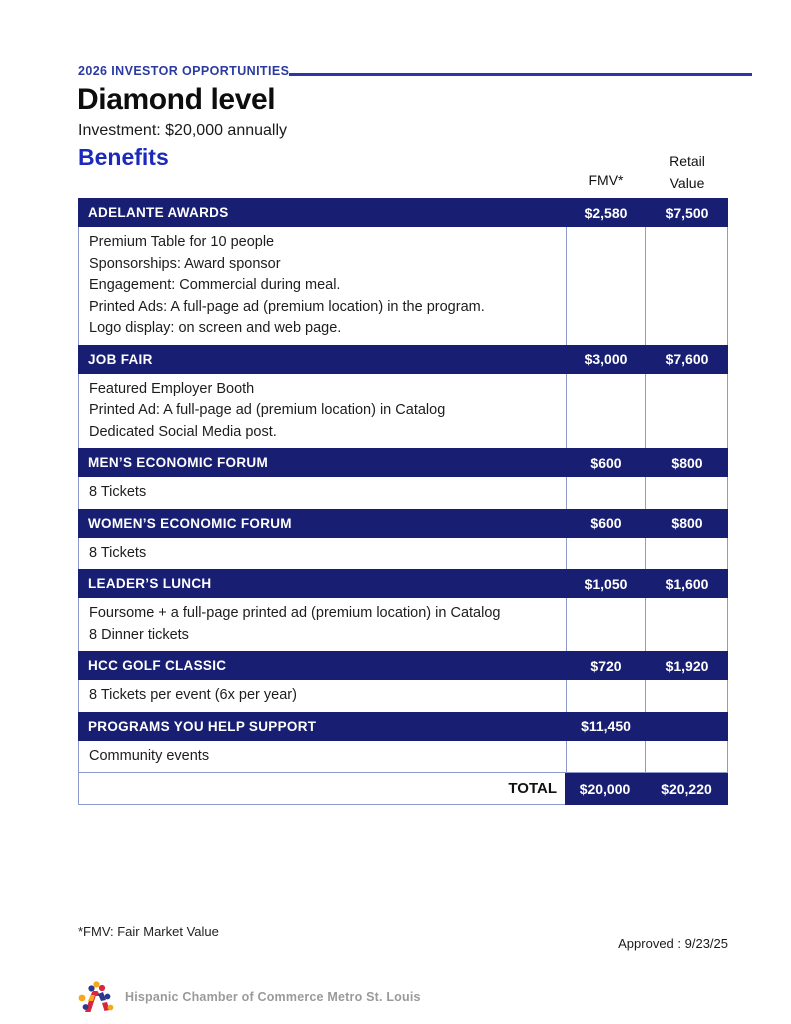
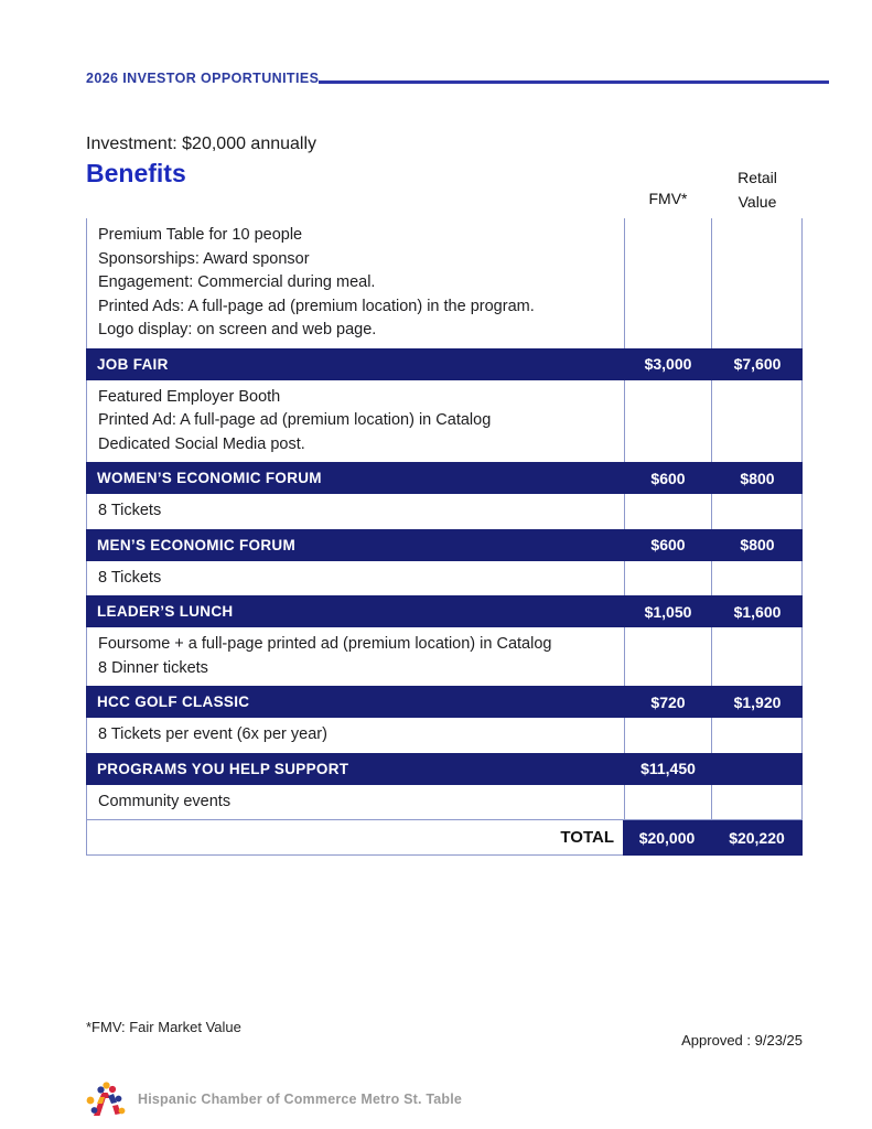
  2026 INVESTOR OPPORTUNITIES
- Diamond level
  Investment: $20,000 annually
  Benefits
  FMV*
  Retail
  Value
- ADELANTE AWARDS
- $2,580
- $7,500
  Premium Table for 10 people
  Sponsorships: Award sponsor
  Engagement: Commercial during meal.
  Printed Ads: A full-page ad (premium location) in the program.
  Logo display: on screen and web page.
  JOB FAIR
  $3,000
  $7,600
  Featured Employer Booth
  Printed Ad: A full-page ad (premium location) in Catalog
  Dedicated Social Media post.
- MEN’S ECONOMIC FORUM
+ WOMEN’S ECONOMIC FORUM
  $600
  $800
  8 Tickets
- WOMEN’S ECONOMIC FORUM
+ MEN’S ECONOMIC FORUM
  $600
  $800
  8 Tickets
  LEADER’S LUNCH
  $1,050
  $1,600
  Foursome + a full-page printed ad (premium location) in Catalog
  8 Dinner tickets
  HCC GOLF CLASSIC
  $720
  $1,920
  8 Tickets per event (6x per year)
  PROGRAMS YOU HELP SUPPORT
  $11,450
  Community events
  TOTAL
  $20,000
  $20,220
  *FMV: Fair Market Value
  Approved : 9/23/25
- Hispanic Chamber of Commerce Metro St. Louis
+ Hispanic Chamber of Commerce Metro St. Table
